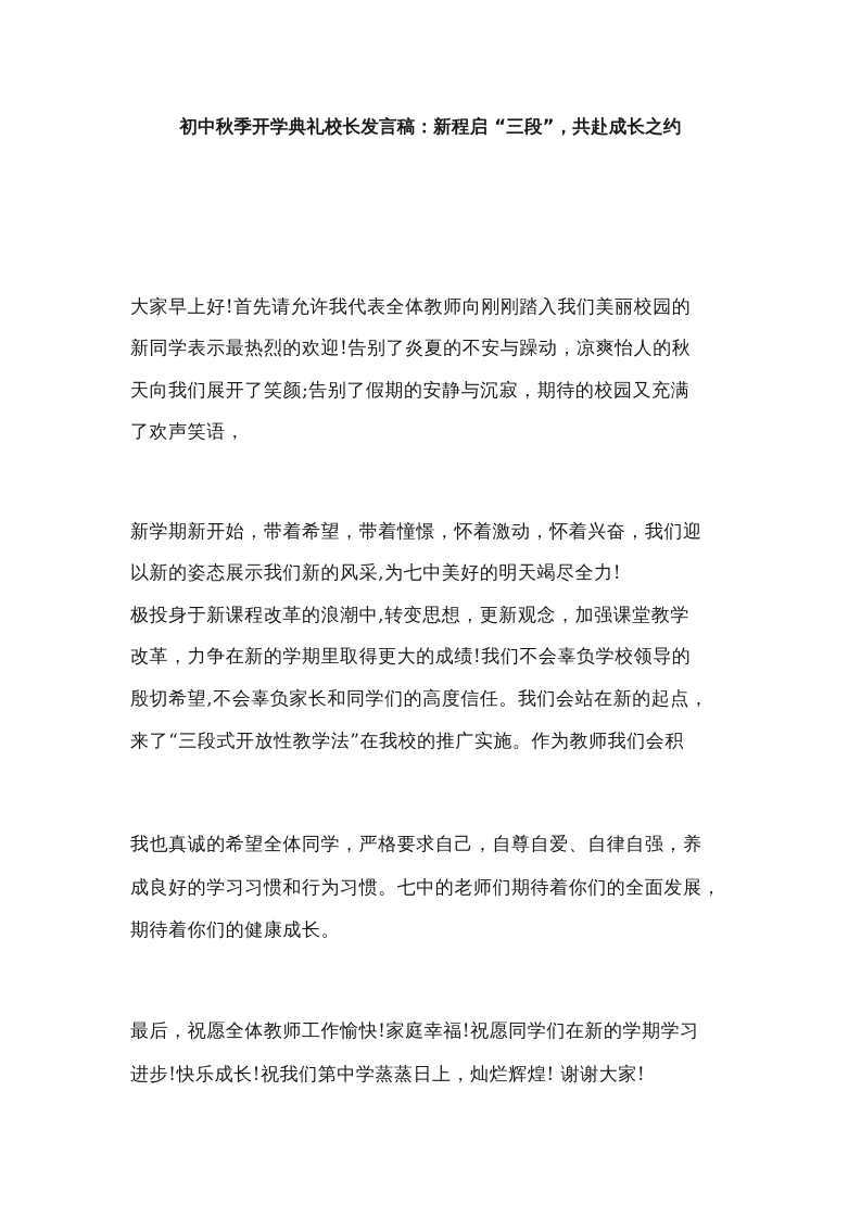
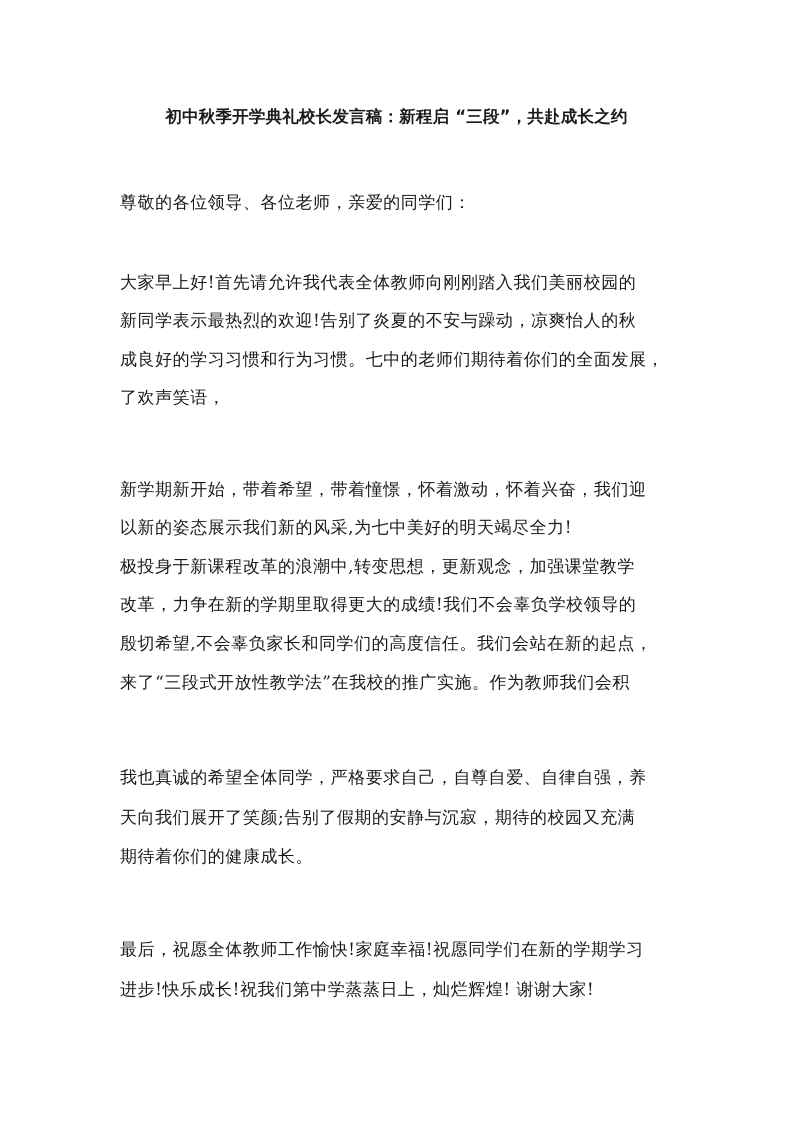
  初中秋季开学典礼校长发言稿：新程启 “三段”，共赴成长之约
+ 尊敬的各位领导、各位老师，亲爱的同学们：
  大家早上好!首先请允许我代表全体教师向刚刚踏入我们美丽校园的
  新同学表示最热烈的欢迎!告别了炎夏的不安与躁动，凉爽怡人的秋
- 天向我们展开了笑颜;告别了假期的安静与沉寂，期待的校园又充满
+ 成良好的学习习惯和行为习惯。七中的老师们期待着你们的全面发展，
  了欢声笑语，
  新学期新开始，带着希望，带着憧憬，怀着激动，怀着兴奋，我们迎
  以新的姿态展示我们新的风采,为七中美好的明天竭尽全力!
  极投身于新课程改革的浪潮中,转变思想，更新观念，加强课堂教学
  改革，力争在新的学期里取得更大的成绩!我们不会辜负学校领导的
  殷切希望,不会辜负家长和同学们的高度信任。我们会站在新的起点，
  来了“三段式开放性教学法”在我校的推广实施。作为教师我们会积
  我也真诚的希望全体同学，严格要求自己，自尊自爱、自律自强，养
- 成良好的学习习惯和行为习惯。七中的老师们期待着你们的全面发展，
+ 天向我们展开了笑颜;告别了假期的安静与沉寂，期待的校园又充满
  期待着你们的健康成长。
  最后，祝愿全体教师工作愉快!家庭幸福!祝愿同学们在新的学期学习
  进步!快乐成长!祝我们第中学蒸蒸日上，灿烂辉煌! 谢谢大家!
